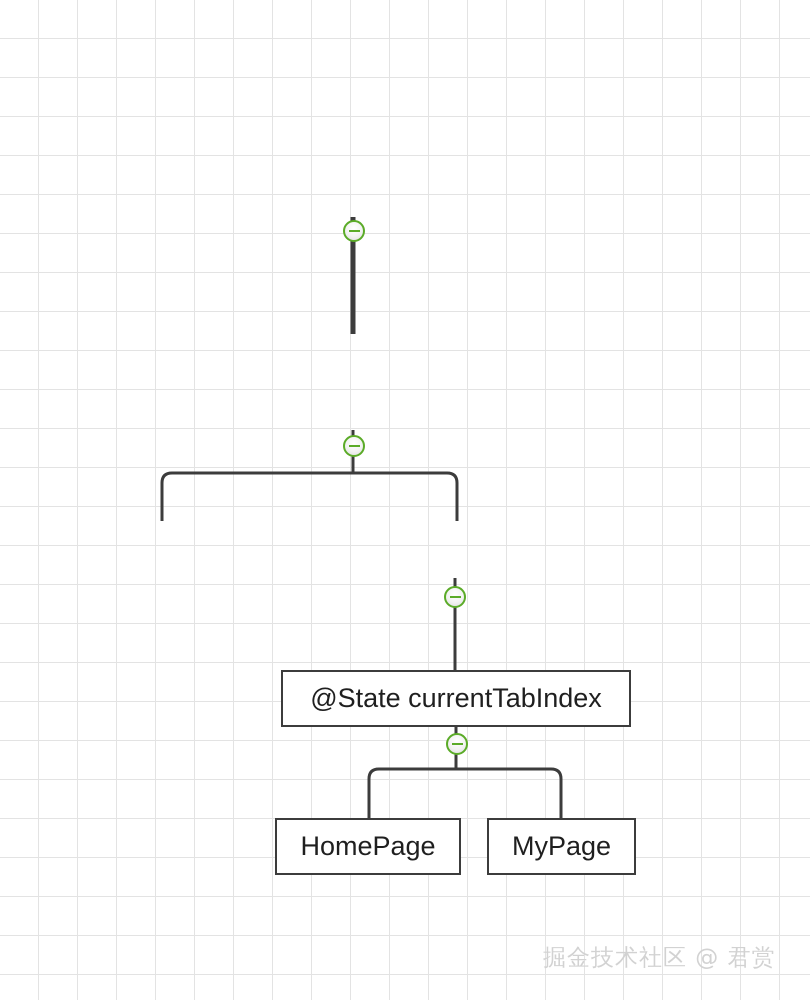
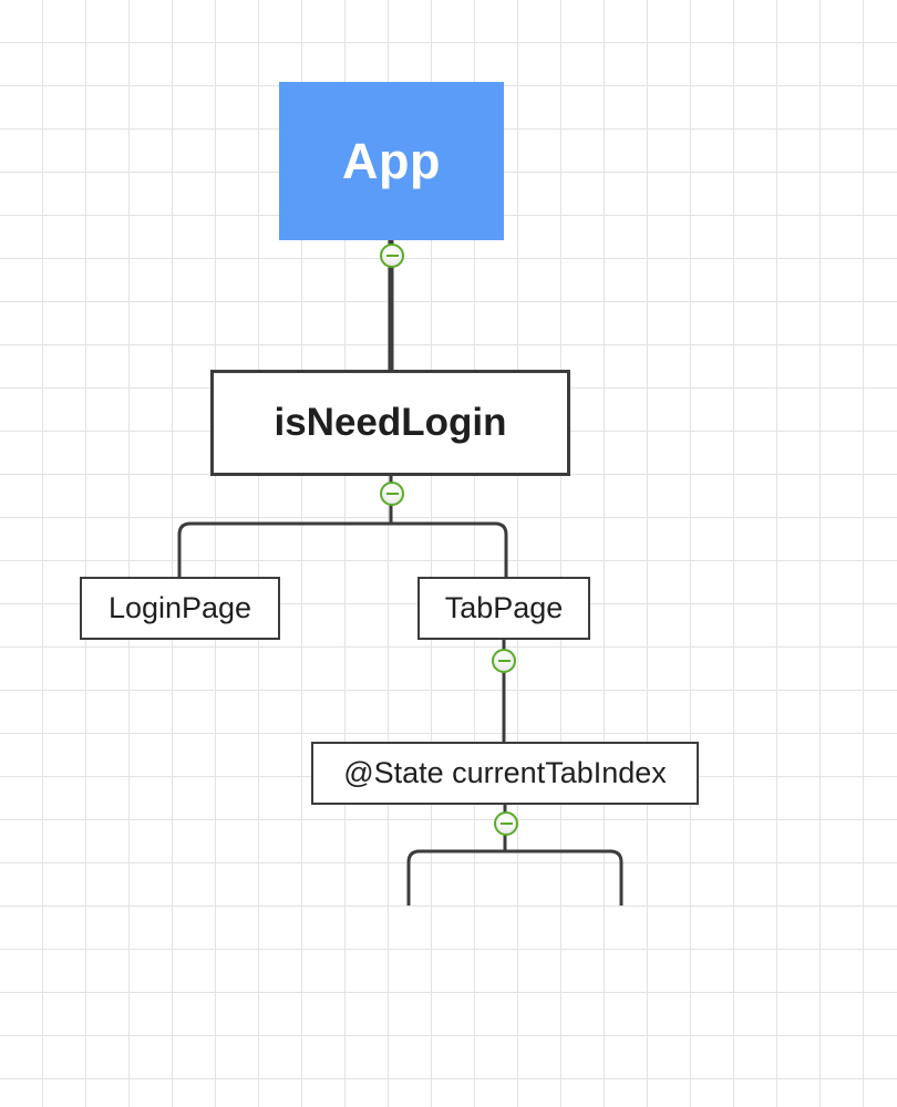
+ App
+ isNeedLogin
+ LoginPage
+ TabPage
  @State currentTabIndex
- HomePage
- MyPage
- 掘金技术社区 @ 君赏
